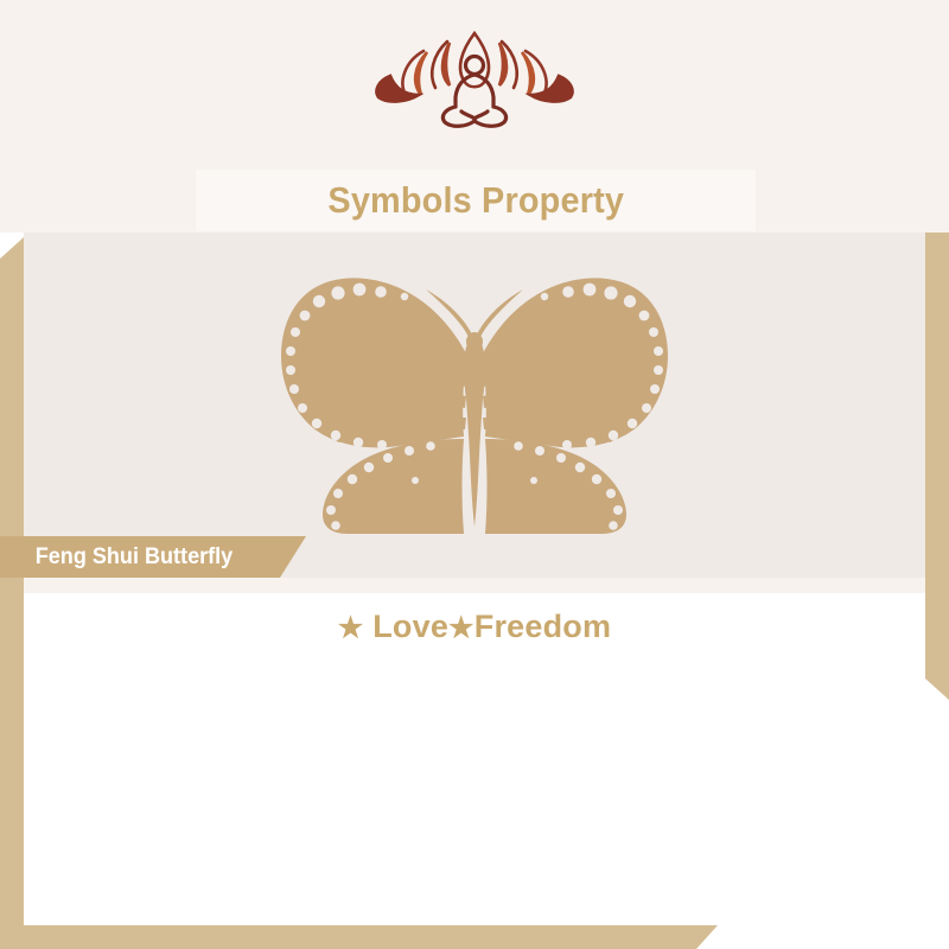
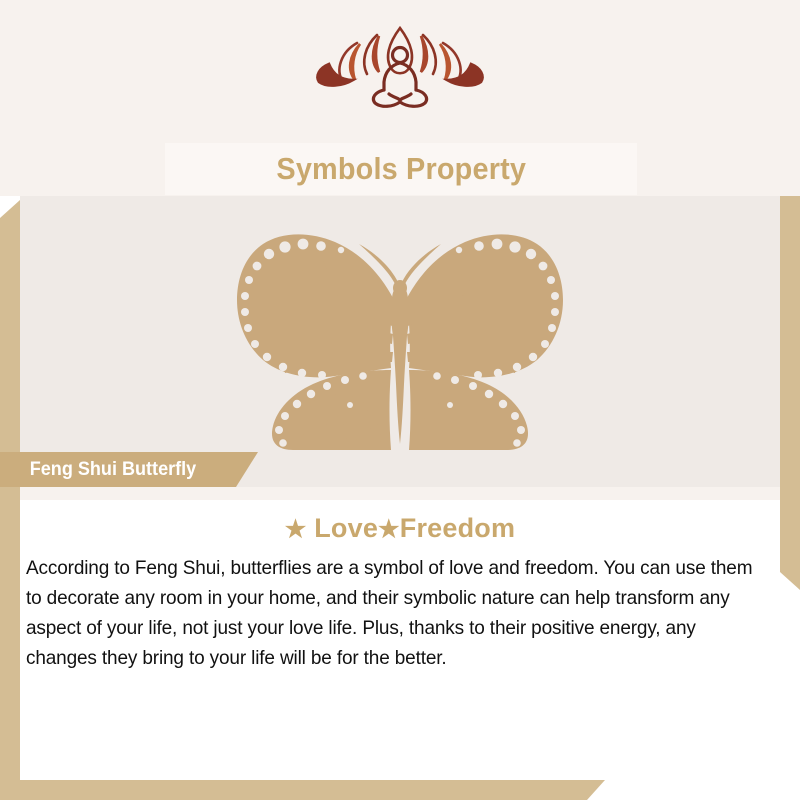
  Symbols Property
  Feng Shui Butterfly
  ★ Love★Freedom
+ According to Feng Shui, butterflies are a symbol of love and freedom. You can use them to decorate any room in your home, and their symbolic nature can help transform any aspect of your life, not just your love life. Plus, thanks to their positive energy, any changes they bring to your life will be for the better.
